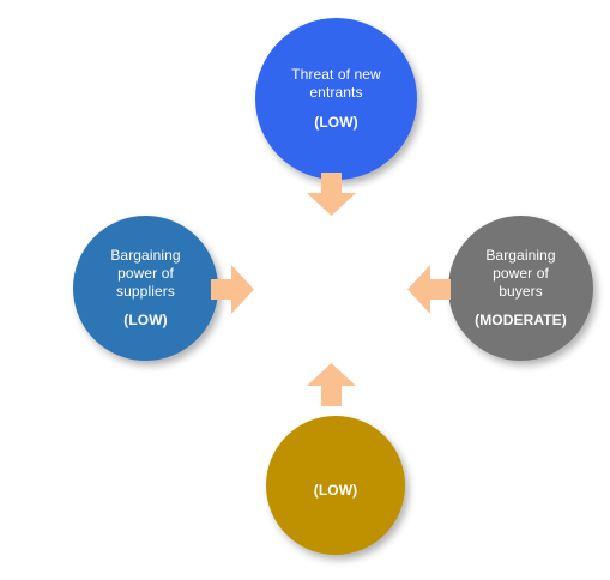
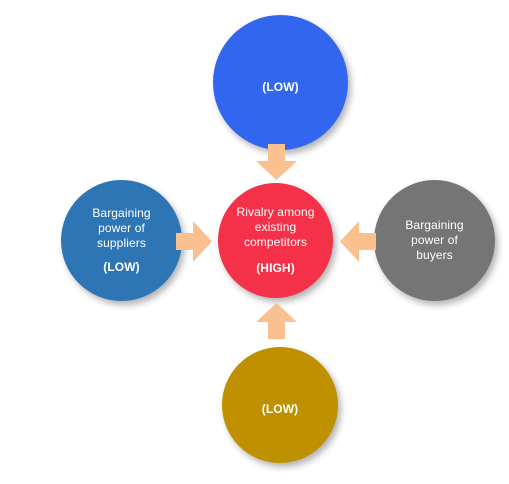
- Threat of new
- entrants
  (LOW)
  Bargaining
  power of
  suppliers
  (LOW)
+ Rivalry among
+ existing
+ competitors
+ (HIGH)
  Bargaining
  power of
  buyers
- (MODERATE)
  (LOW)
